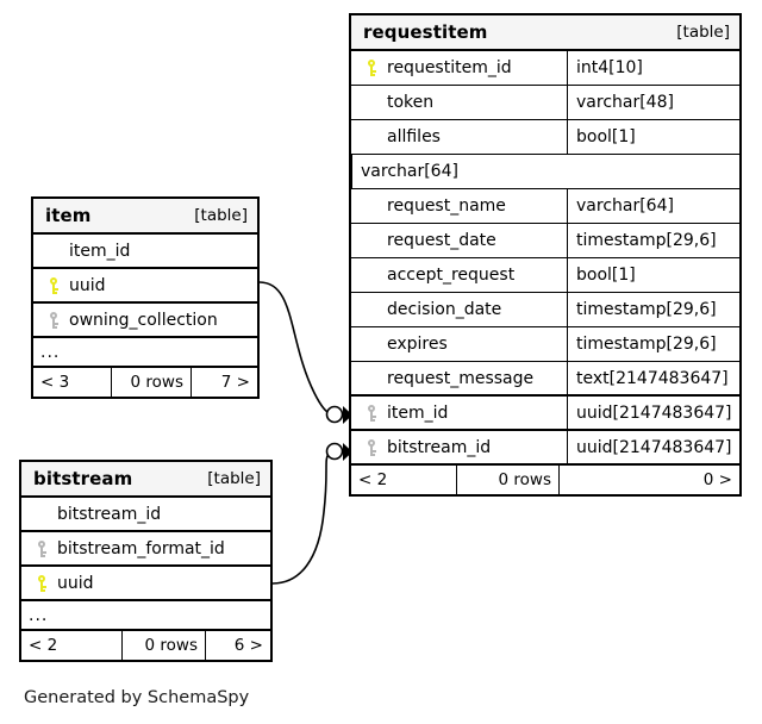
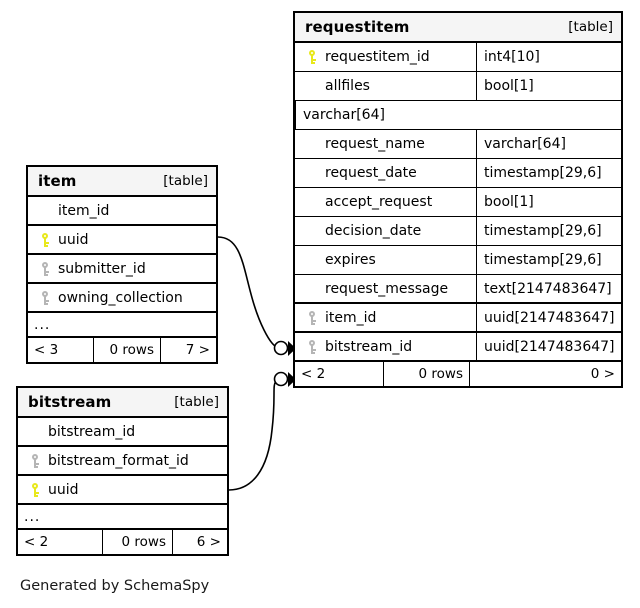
  requestitem
  [table]
  requestitem_id
  int4[10]
- token
- varchar[48]
  allfiles
  bool[1]
  varchar[64]
  request_name
  varchar[64]
  request_date
  timestamp[29,6]
  accept_request
  bool[1]
  decision_date
  timestamp[29,6]
  expires
  timestamp[29,6]
  request_message
  text[2147483647]
  item_id
  uuid[2147483647]
  bitstream_id
  uuid[2147483647]
  < 2
  0 rows
  0 >
  item
  [table]
  item_id
  uuid
+ submitter_id
  owning_collection
  ...
  < 3
  0 rows
  7 >
  bitstream
  [table]
  bitstream_id
  bitstream_format_id
  uuid
  ...
  < 2
  0 rows
  6 >
  Generated by SchemaSpy
